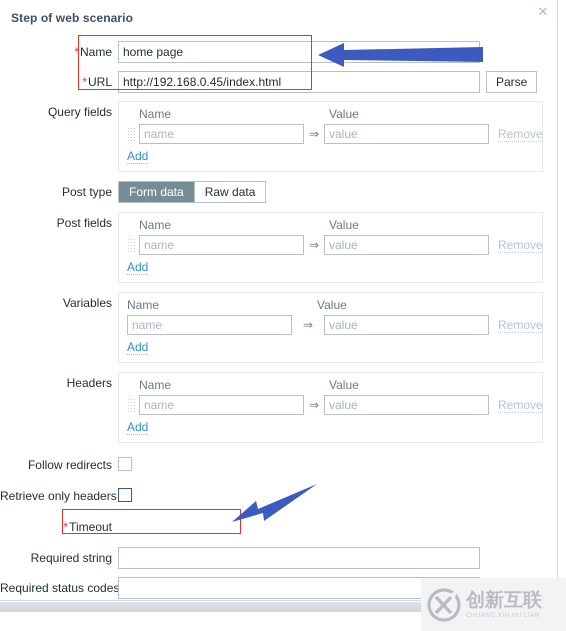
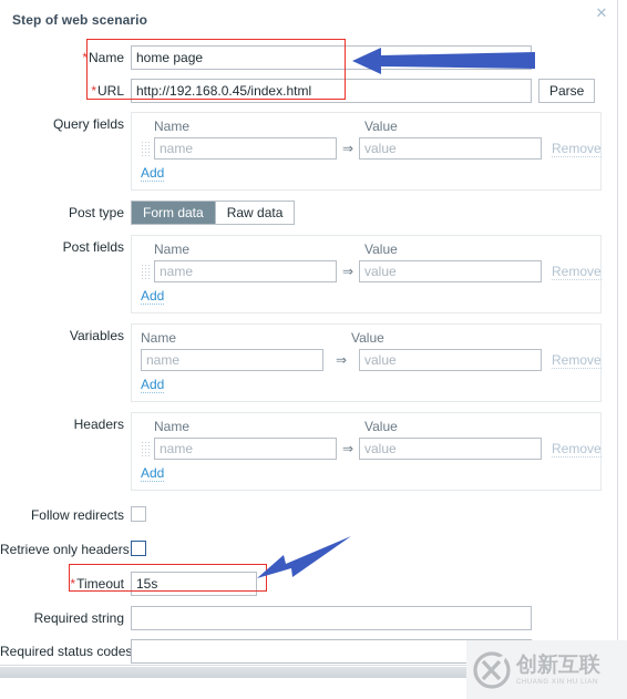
  Step of web scenario
  ✕
  *Name
  home page
  *URL
  http://192.168.0.45/index.html
  Parse
  Query fields
  Name
  Value
  name
  ⇒
  value
  Remove
  Add
  Post type
  Form data
  Raw data
  Post fields
  Name
  Value
  name
  ⇒
  value
  Remove
  Add
  Variables
  Name
  Value
  name
  ⇒
  value
  Remove
  Add
  Headers
  Name
  Value
  name
  ⇒
  value
  Remove
  Add
  Follow redirects
  Retrieve only headers
  *Timeout
+ 15s
  Required string
  Required status codes
  创新互联
